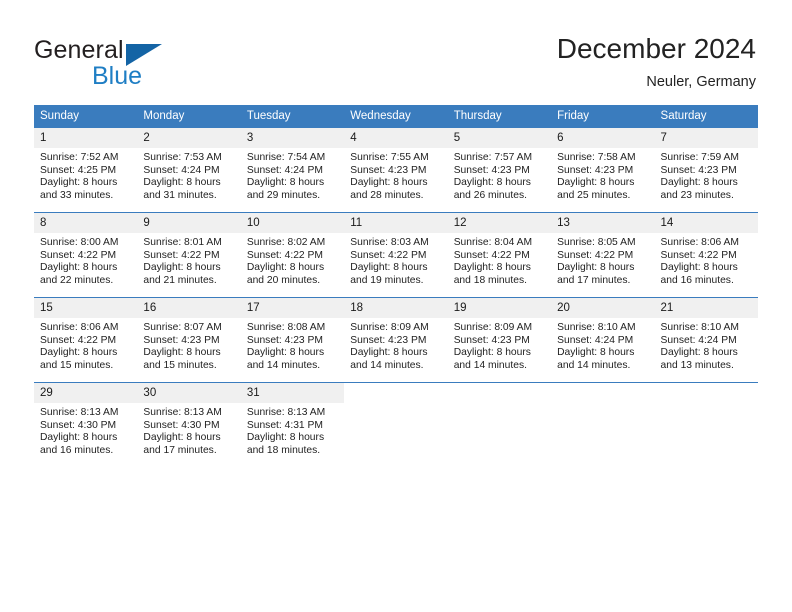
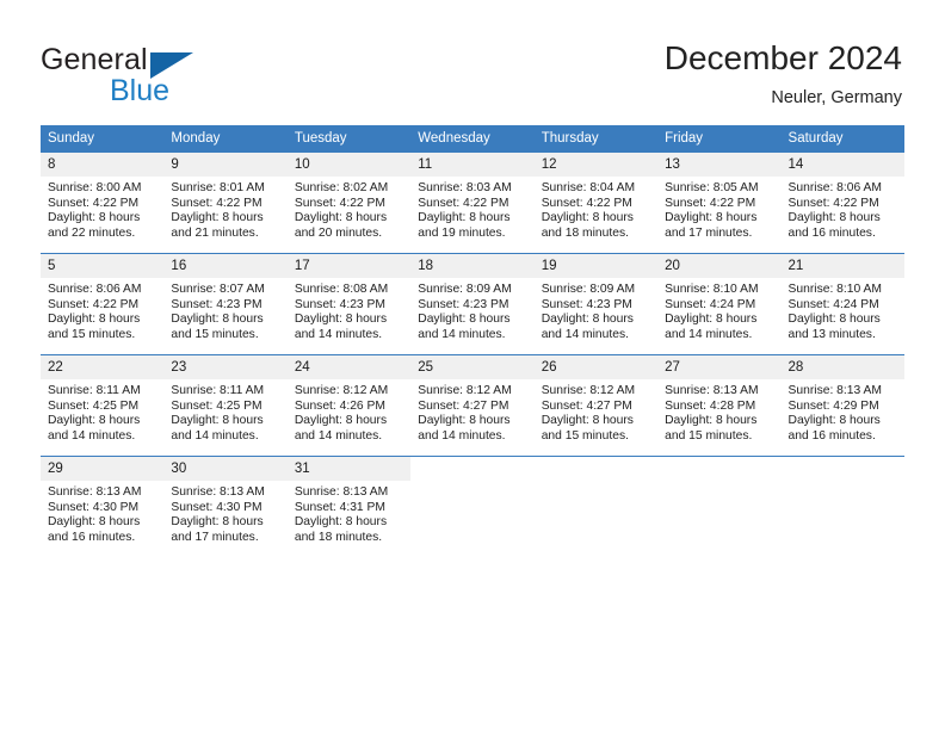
  General
  Blue
  December 2024
  Neuler, Germany
  Sunday	Monday	Tuesday	Wednesday	Thursday	Friday	Saturday
- 1Sunrise: 7:52 AMSunset: 4:25 PMDaylight: 8 hoursand 33 minutes.	2Sunrise: 7:53 AMSunset: 4:24 PMDaylight: 8 hoursand 31 minutes.	3Sunrise: 7:54 AMSunset: 4:24 PMDaylight: 8 hoursand 29 minutes.	4Sunrise: 7:55 AMSunset: 4:23 PMDaylight: 8 hoursand 28 minutes.	5Sunrise: 7:57 AMSunset: 4:23 PMDaylight: 8 hoursand 26 minutes.	6Sunrise: 7:58 AMSunset: 4:23 PMDaylight: 8 hoursand 25 minutes.	7Sunrise: 7:59 AMSunset: 4:23 PMDaylight: 8 hoursand 23 minutes.
  8Sunrise: 8:00 AMSunset: 4:22 PMDaylight: 8 hoursand 22 minutes.	9Sunrise: 8:01 AMSunset: 4:22 PMDaylight: 8 hoursand 21 minutes.	10Sunrise: 8:02 AMSunset: 4:22 PMDaylight: 8 hoursand 20 minutes.	11Sunrise: 8:03 AMSunset: 4:22 PMDaylight: 8 hoursand 19 minutes.	12Sunrise: 8:04 AMSunset: 4:22 PMDaylight: 8 hoursand 18 minutes.	13Sunrise: 8:05 AMSunset: 4:22 PMDaylight: 8 hoursand 17 minutes.	14Sunrise: 8:06 AMSunset: 4:22 PMDaylight: 8 hoursand 16 minutes.
- 15Sunrise: 8:06 AMSunset: 4:22 PMDaylight: 8 hoursand 15 minutes.	16Sunrise: 8:07 AMSunset: 4:23 PMDaylight: 8 hoursand 15 minutes.	17Sunrise: 8:08 AMSunset: 4:23 PMDaylight: 8 hoursand 14 minutes.	18Sunrise: 8:09 AMSunset: 4:23 PMDaylight: 8 hoursand 14 minutes.	19Sunrise: 8:09 AMSunset: 4:23 PMDaylight: 8 hoursand 14 minutes.	20Sunrise: 8:10 AMSunset: 4:24 PMDaylight: 8 hoursand 14 minutes.	21Sunrise: 8:10 AMSunset: 4:24 PMDaylight: 8 hoursand 13 minutes.
+ 5Sunrise: 8:06 AMSunset: 4:22 PMDaylight: 8 hoursand 15 minutes.	16Sunrise: 8:07 AMSunset: 4:23 PMDaylight: 8 hoursand 15 minutes.	17Sunrise: 8:08 AMSunset: 4:23 PMDaylight: 8 hoursand 14 minutes.	18Sunrise: 8:09 AMSunset: 4:23 PMDaylight: 8 hoursand 14 minutes.	19Sunrise: 8:09 AMSunset: 4:23 PMDaylight: 8 hoursand 14 minutes.	20Sunrise: 8:10 AMSunset: 4:24 PMDaylight: 8 hoursand 14 minutes.	21Sunrise: 8:10 AMSunset: 4:24 PMDaylight: 8 hoursand 13 minutes.
+ 22Sunrise: 8:11 AMSunset: 4:25 PMDaylight: 8 hoursand 14 minutes.	23Sunrise: 8:11 AMSunset: 4:25 PMDaylight: 8 hoursand 14 minutes.	24Sunrise: 8:12 AMSunset: 4:26 PMDaylight: 8 hoursand 14 minutes.	25Sunrise: 8:12 AMSunset: 4:27 PMDaylight: 8 hoursand 14 minutes.	26Sunrise: 8:12 AMSunset: 4:27 PMDaylight: 8 hoursand 15 minutes.	27Sunrise: 8:13 AMSunset: 4:28 PMDaylight: 8 hoursand 15 minutes.	28Sunrise: 8:13 AMSunset: 4:29 PMDaylight: 8 hoursand 16 minutes.
  29Sunrise: 8:13 AMSunset: 4:30 PMDaylight: 8 hoursand 16 minutes.	30Sunrise: 8:13 AMSunset: 4:30 PMDaylight: 8 hoursand 17 minutes.	31Sunrise: 8:13 AMSunset: 4:31 PMDaylight: 8 hoursand 18 minutes.
